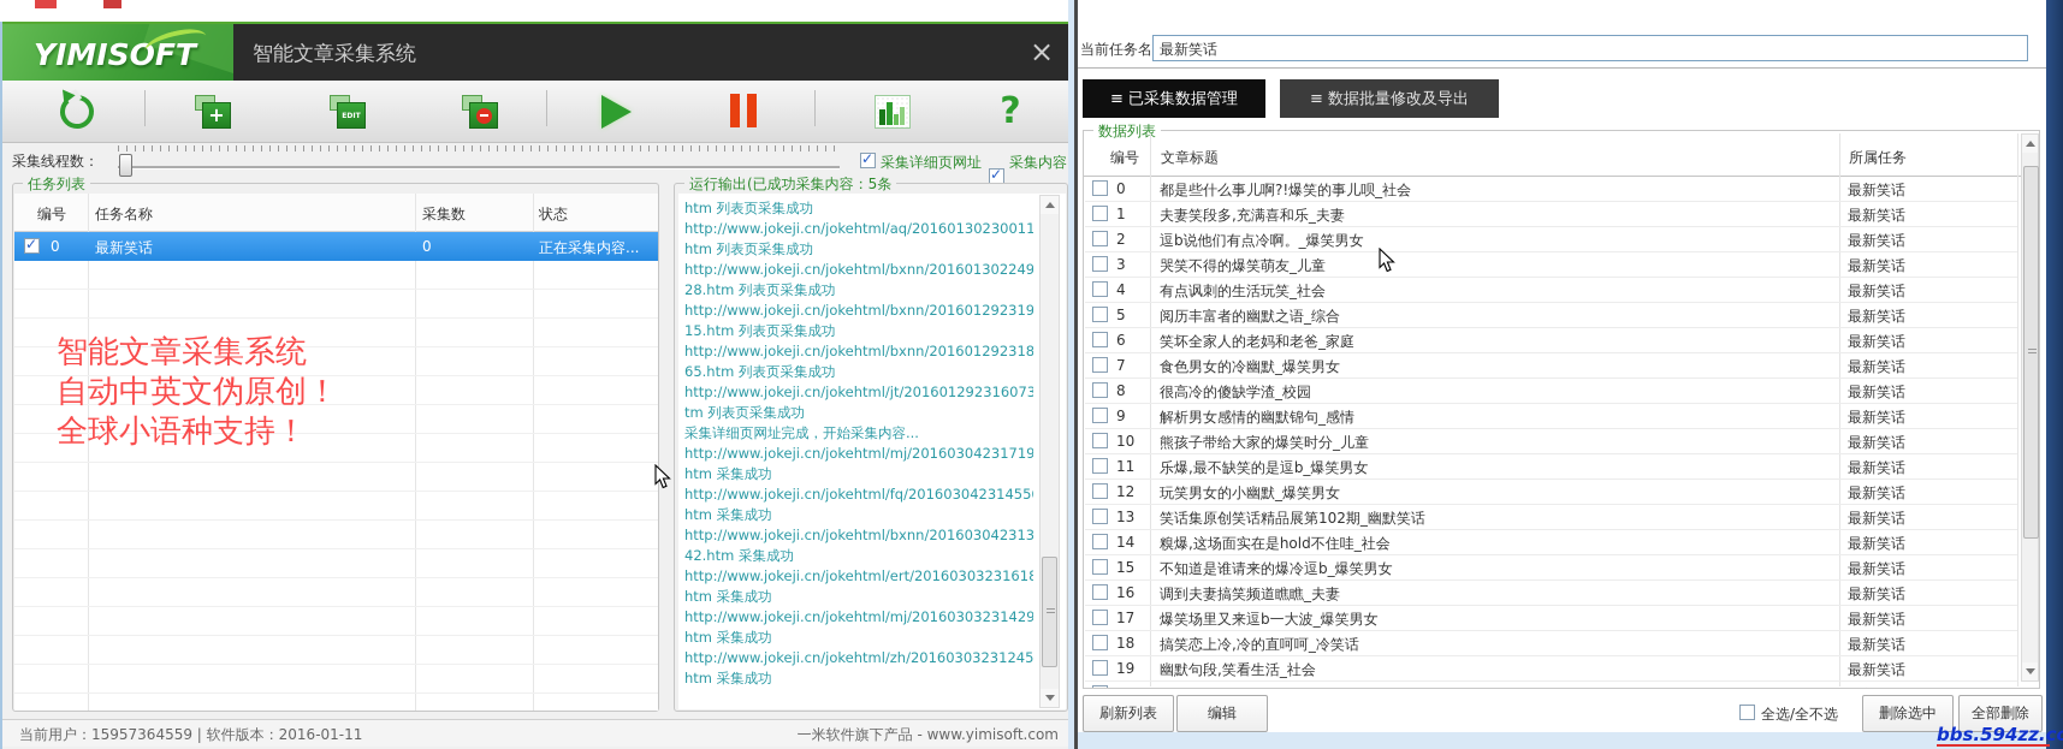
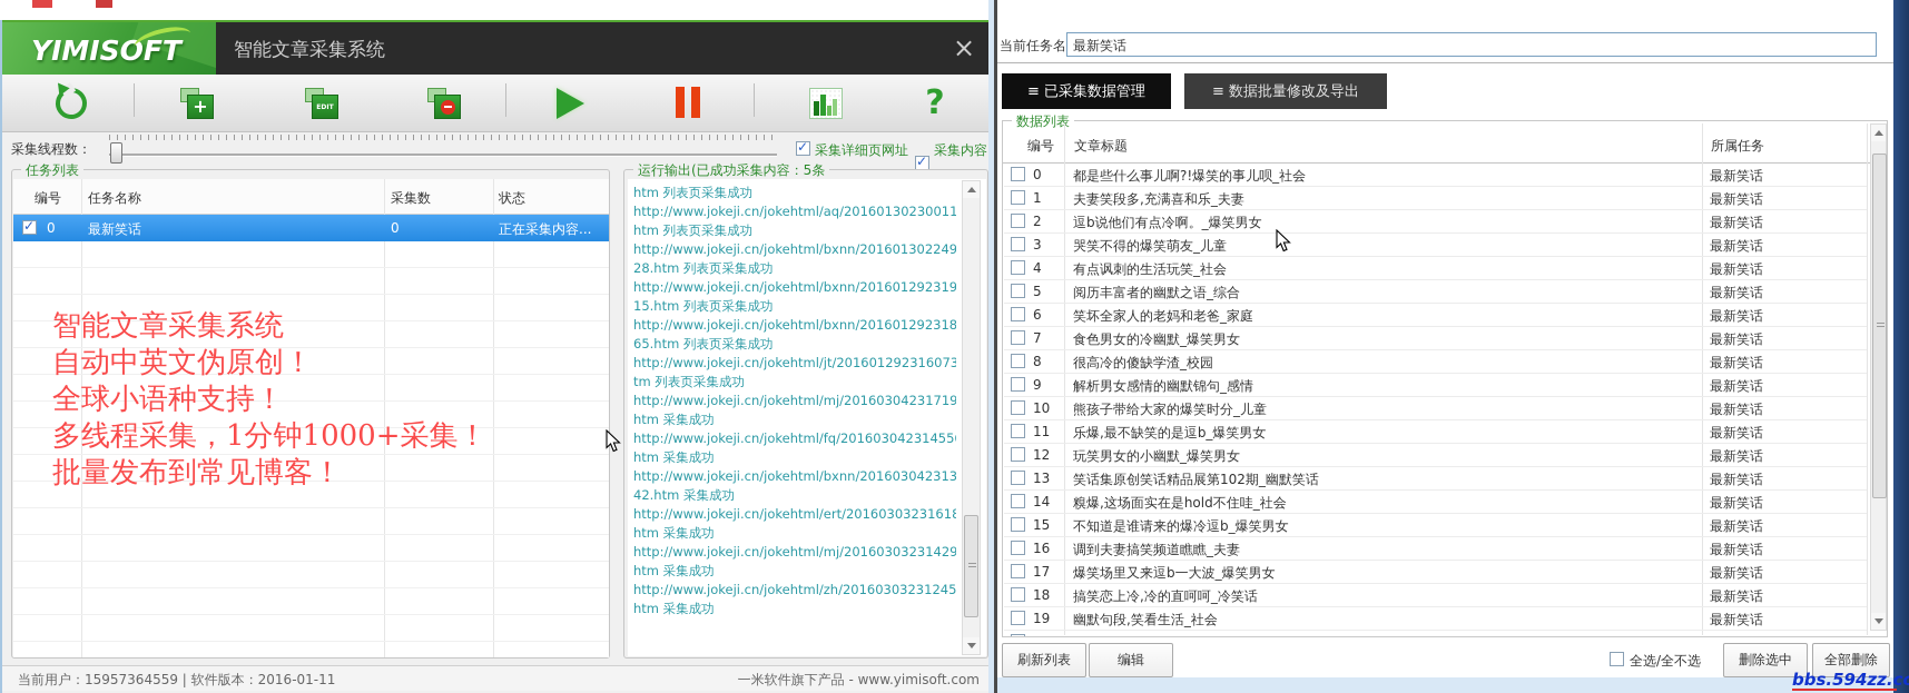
  YIMISOFT
  智能文章采集系统
  ×
  +
  ?
  采集线程数：
  采集详细页网址
  采集内容
  任务列表
  编号
  任务名称
  采集数
  状态
  0
  最新笑话
  0
  正在采集内容...
  智能文章采集系统
  自动中英文伪原创！
  全球小语种支持！
+ 多线程采集，1分钟1000+采集！
+ 批量发布到常见博客！
  运行输出(已成功采集内容：5条
  htm 列表页采集成功
  http://www.jokeji.cn/jokehtml/aq/20160130230011
  htm 列表页采集成功
  http://www.jokeji.cn/jokehtml/bxnn/201601302249
  28.htm 列表页采集成功
  http://www.jokeji.cn/jokehtml/bxnn/201601292319
  15.htm 列表页采集成功
  http://www.jokeji.cn/jokehtml/bxnn/201601292318
  65.htm 列表页采集成功
  http://www.jokeji.cn/jokehtml/jt/201601292316073
  tm 列表页采集成功
- 采集详细页网址完成，开始采集内容...
  http://www.jokeji.cn/jokehtml/mj/20160304231719
  htm 采集成功
  http://www.jokeji.cn/jokehtml/fq/20160304231455
  htm 采集成功
  http://www.jokeji.cn/jokehtml/bxnn/201603042313
  42.htm 采集成功
  http://www.jokeji.cn/jokehtml/ert/20160303231618
  htm 采集成功
  http://www.jokeji.cn/jokehtml/mj/20160303231429
  htm 采集成功
  http://www.jokeji.cn/jokehtml/zh/20160303231245
  htm 采集成功
  当前用户：15957364559 | 软件版本：2016-01-11
  一米软件旗下产品 - www.yimisoft.com
  当前任务名
  最新笑话
  ≡ 已采集数据管理
  ≡ 数据批量修改及导出
  数据列表
  编号
  文章标题
  所属任务
  0
  都是些什么事儿啊?!爆笑的事儿呗_社会
  最新笑话
  1
  夫妻笑段多,充满喜和乐_夫妻
  最新笑话
  2
  逗b说他们有点冷啊。_爆笑男女
  最新笑话
  3
  哭笑不得的爆笑萌友_儿童
  最新笑话
  4
  有点讽刺的生活玩笑_社会
  最新笑话
  5
  阅历丰富者的幽默之语_综合
  最新笑话
  6
  笑坏全家人的老妈和老爸_家庭
  最新笑话
  7
  食色男女的冷幽默_爆笑男女
  最新笑话
  8
  很高冷的傻缺学渣_校园
  最新笑话
  9
  解析男女感情的幽默锦句_感情
  最新笑话
  10
  熊孩子带给大家的爆笑时分_儿童
  最新笑话
  11
  乐爆,最不缺笑的是逗b_爆笑男女
  最新笑话
  12
  玩笑男女的小幽默_爆笑男女
  最新笑话
  13
  笑话集原创笑话精品展第102期_幽默笑话
  最新笑话
  14
  糗爆,这场面实在是hold不住哇_社会
  最新笑话
  15
  不知道是谁请来的爆冷逗b_爆笑男女
  最新笑话
  16
  调到夫妻搞笑频道瞧瞧_夫妻
  最新笑话
  17
  爆笑场里又来逗b一大波_爆笑男女
  最新笑话
  18
  搞笑恋上冷,冷的直呵呵_冷笑话
  最新笑话
  19
  幽默句段,笑看生活_社会
  最新笑话
  刷新列表
  编辑
  全选/全不选
  删除选中
  全部删除
  bbs.594zz.c
